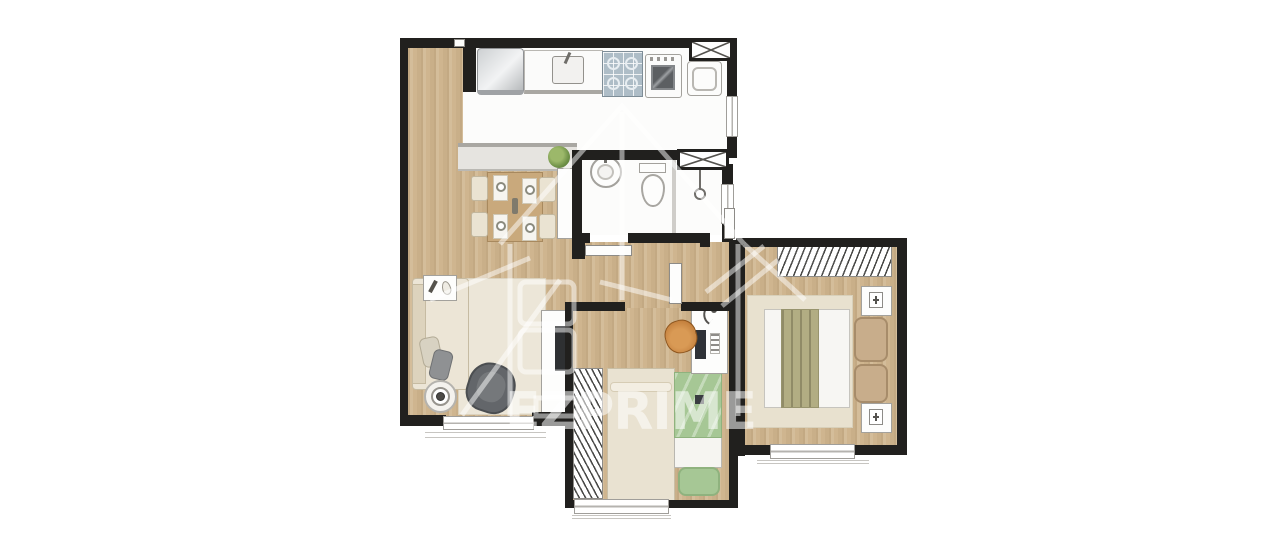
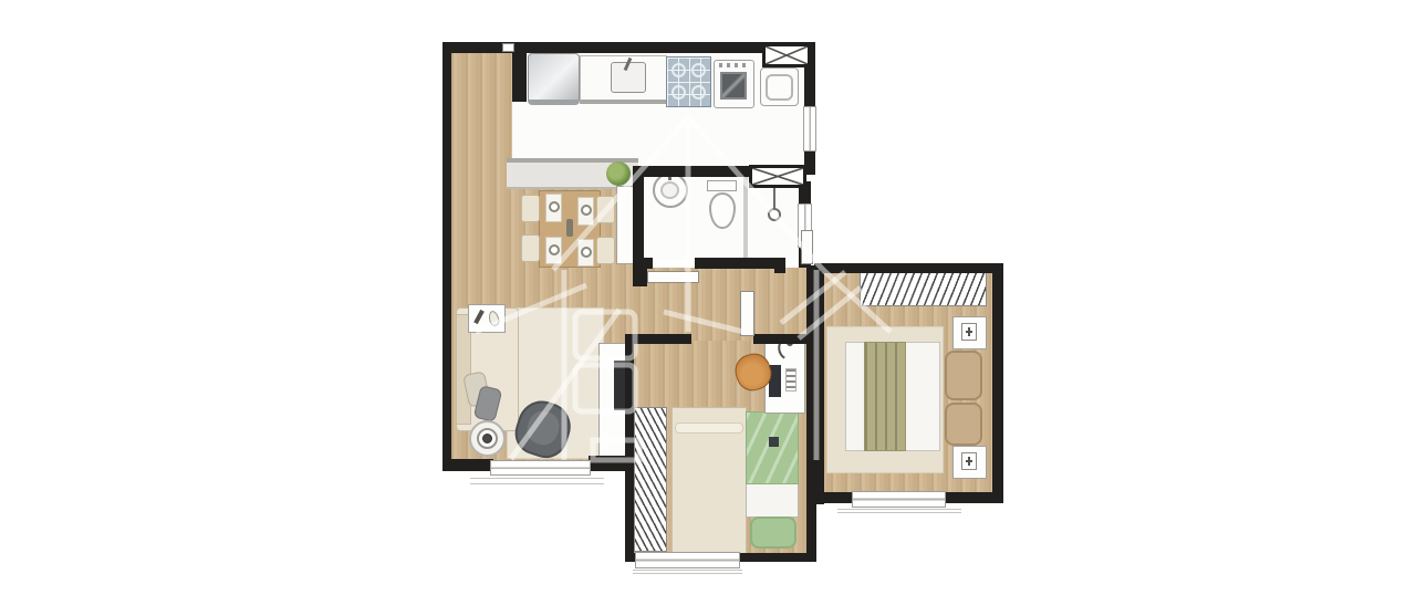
- EZPRIME
